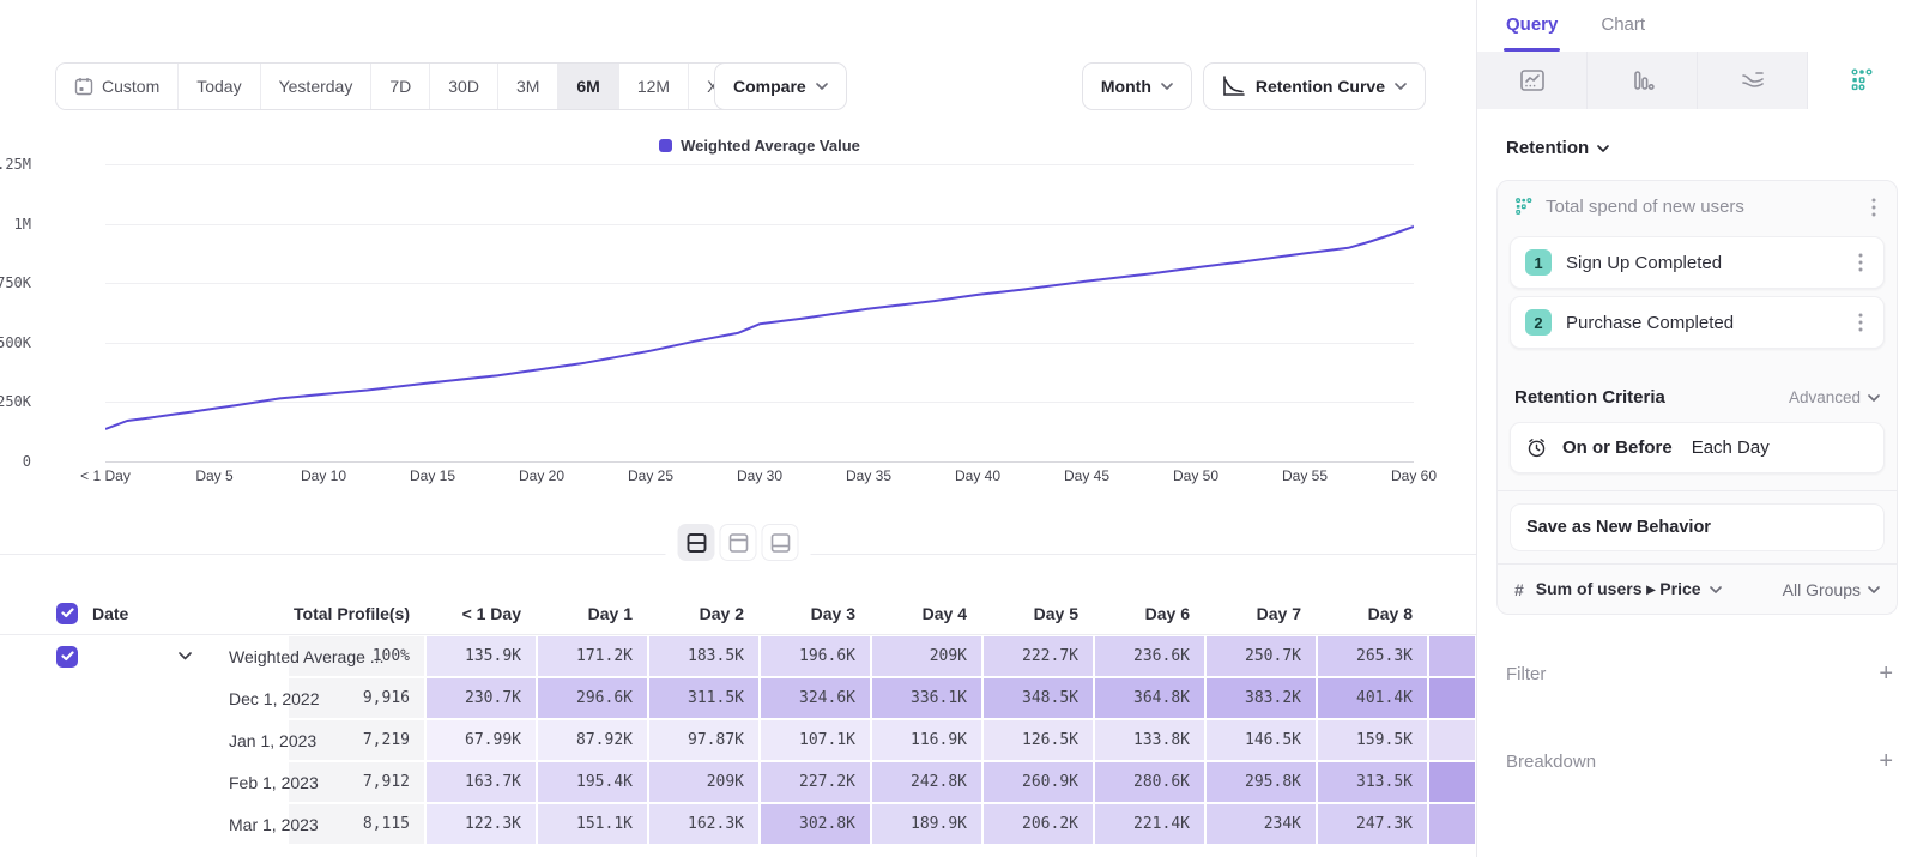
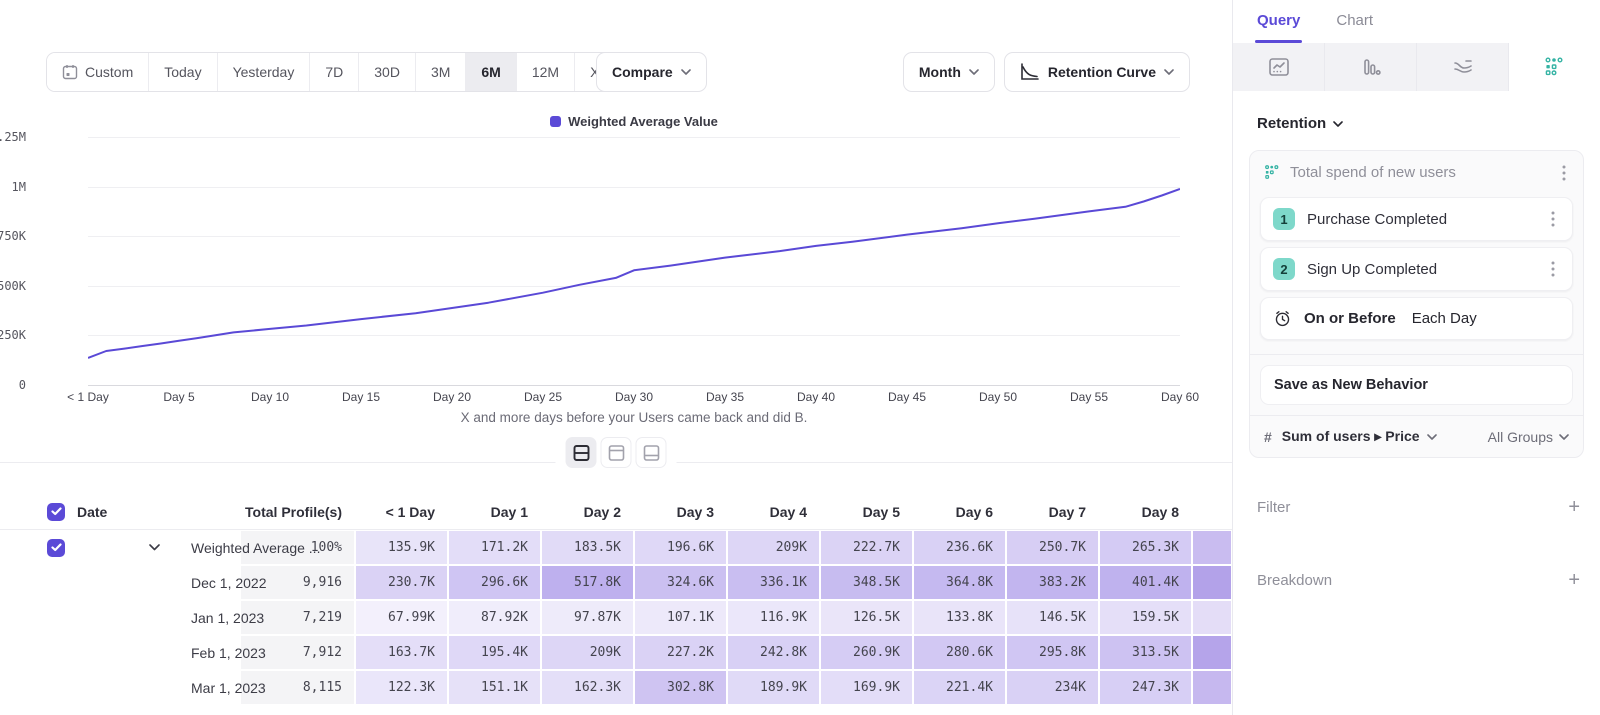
  Custom
  Today
  Yesterday
  7D
  30D
  3M
  6M
  12M
  Compare
  Month
  Retention Curve
  Weighted Average Value
  0
  250K
  500K
  750K
  1M
  .25M
  < 1 Day
  Day 5
  Day 10
  Day 15
  Day 20
  Day 25
  Day 30
  Day 35
  Day 40
  Day 45
  Day 50
  Day 55
  Day 60
+ X and more days before your Users came back and did B.
  Date
  Total Profile(s)
  < 1 Day
  Day 1
  Day 2
  Day 3
  Day 4
  Day 5
  Day 6
  Day 7
  Day 8
  Weighted Average ...
  100%
  135.9K
  171.2K
  183.5K
  196.6K
  209K
  222.7K
  236.6K
  250.7K
  265.3K
  Dec 1, 2022
  9,916
  230.7K
  296.6K
- 311.5K
+ 517.8K
  324.6K
  336.1K
  348.5K
  364.8K
  383.2K
  401.4K
  Jan 1, 2023
  7,219
  67.99K
  87.92K
  97.87K
  107.1K
  116.9K
  126.5K
  133.8K
  146.5K
  159.5K
  Feb 1, 2023
  7,912
  163.7K
  195.4K
  209K
  227.2K
  242.8K
  260.9K
  280.6K
  295.8K
  313.5K
  Mar 1, 2023
  8,115
  122.3K
  151.1K
  162.3K
  302.8K
  189.9K
- 206.2K
+ 169.9K
  221.4K
  234K
  247.3K
  Query
  Chart
  Retention
  Total spend of new users
  1
- Sign Up Completed
+ Purchase Completed
  2
- Purchase Completed
+ Sign Up Completed
- Retention Criteria
- Advanced
  On or Before
  Each Day
  Save as New Behavior
  #
  Sum of users ▸ Price
  All Groups
  Filter
  +
  Breakdown
  +
